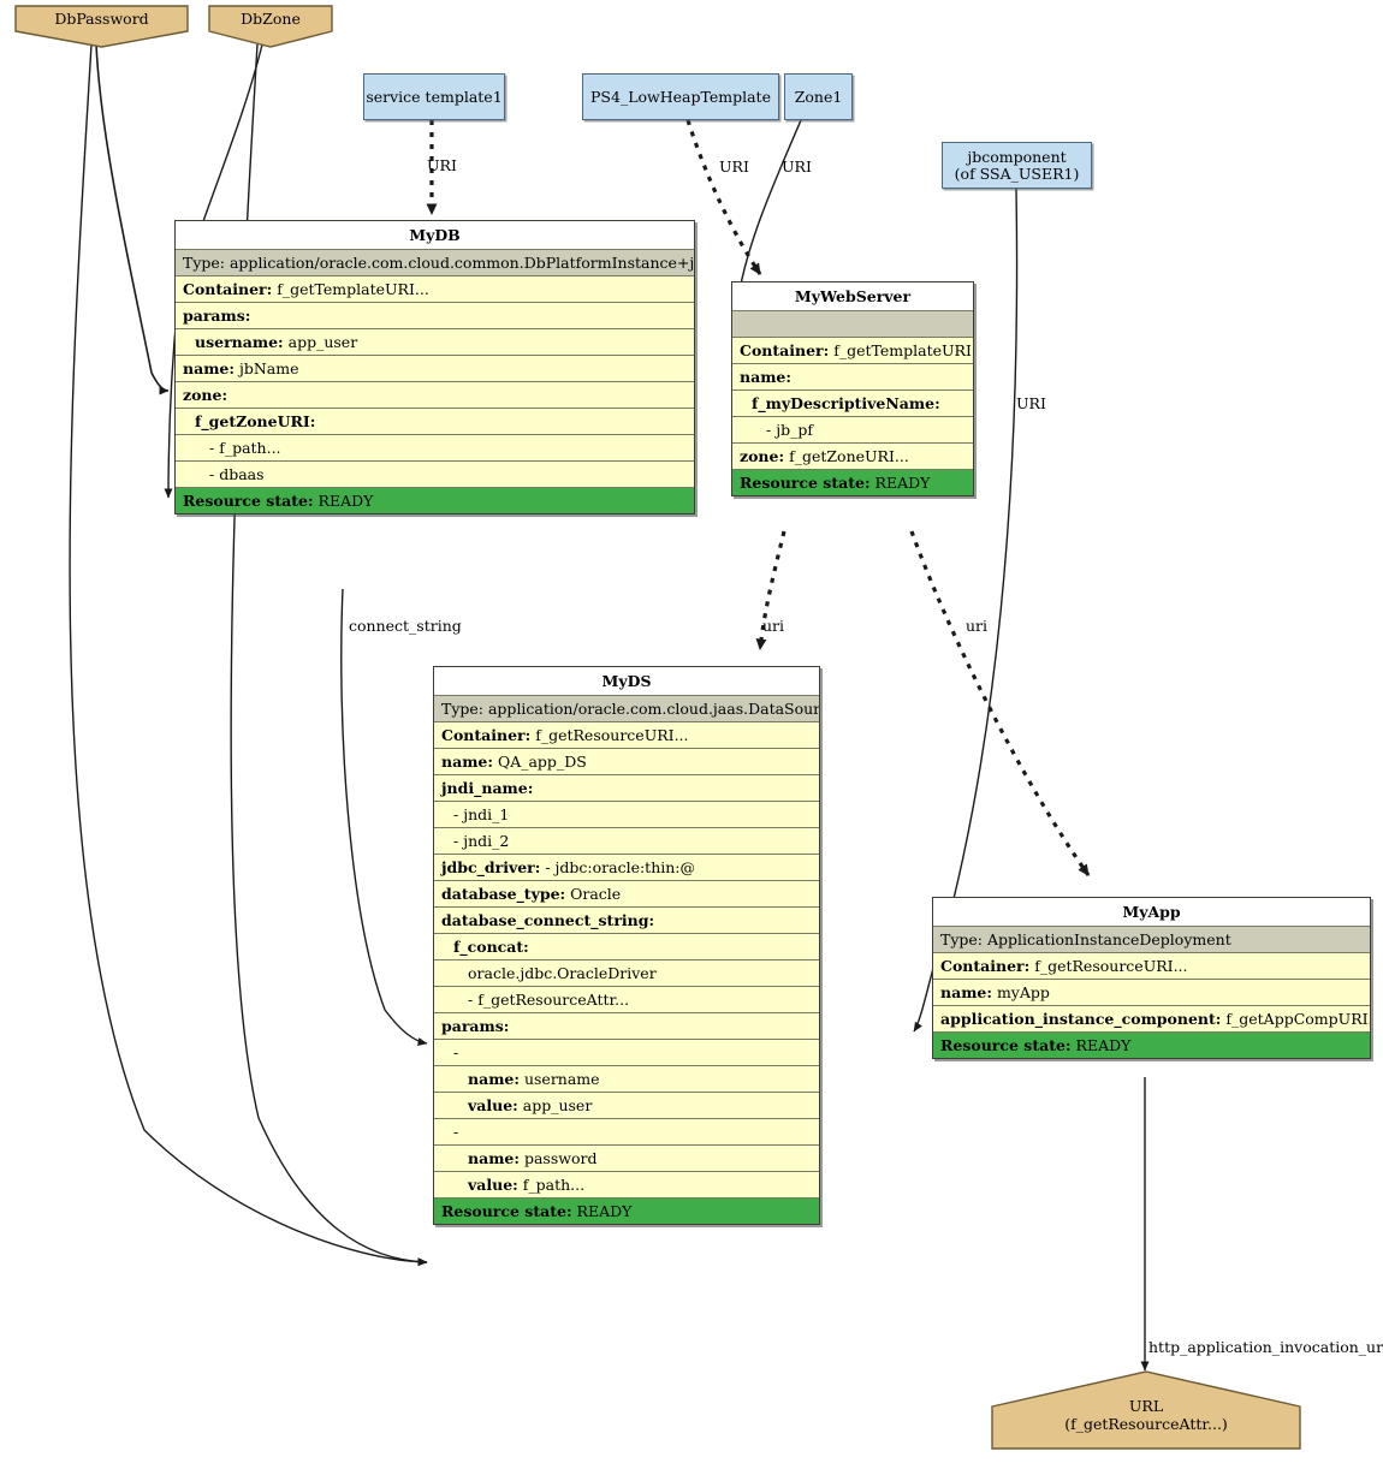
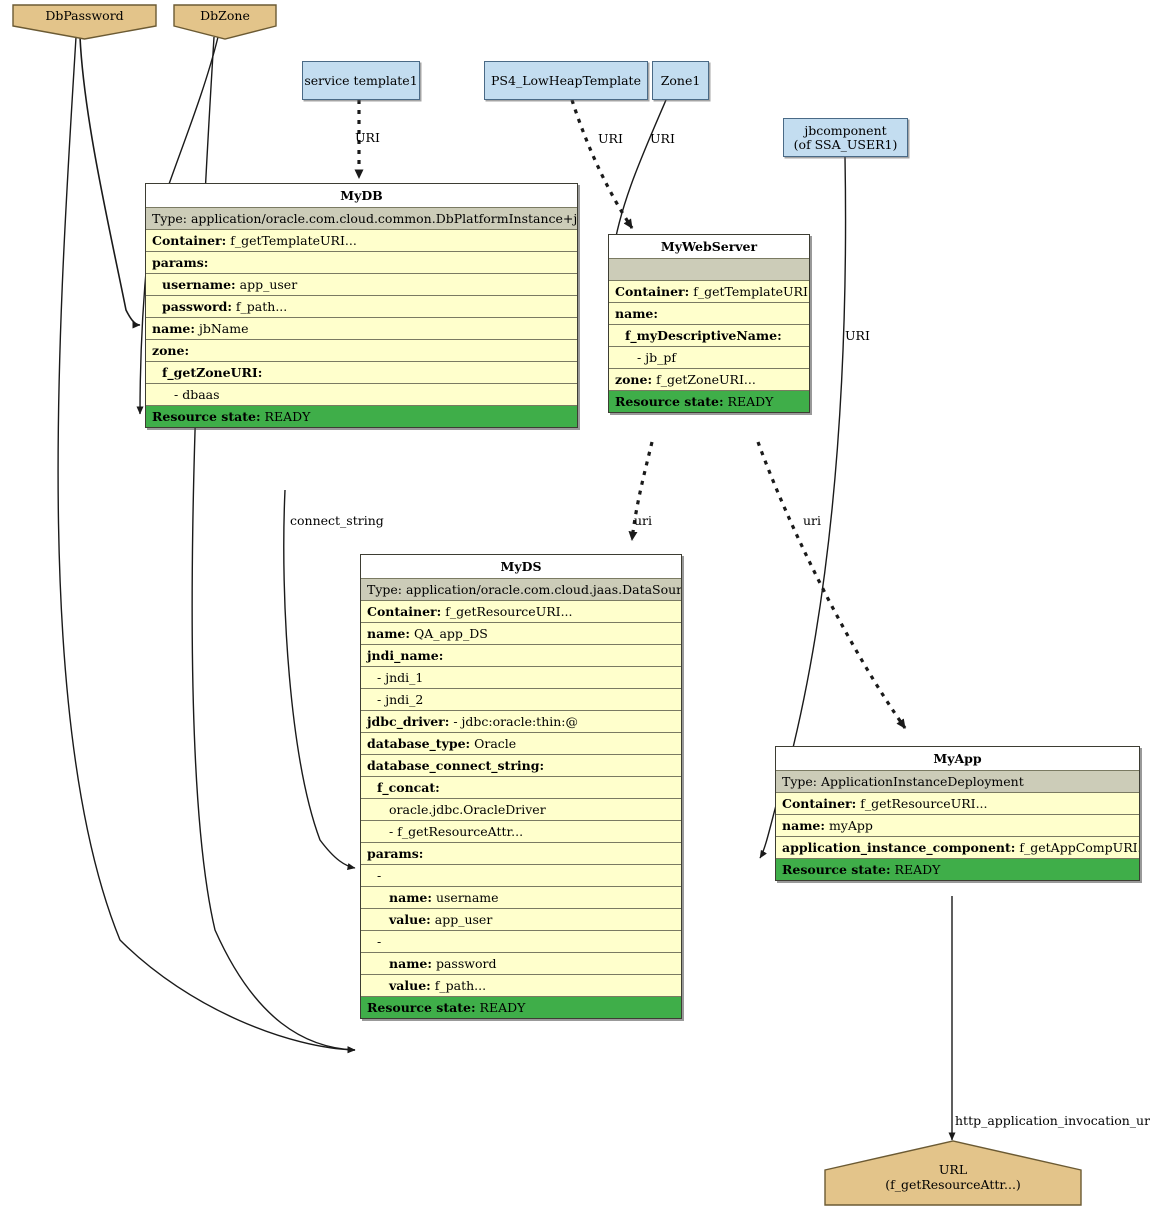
  DbPassword
  DbZone
  URL
  (f_getResourceAttr...)
  service template1
  PS4_LowHeapTemplate
  Zone1
  jbcomponent
  (of SSA_USER1)
  MyDB
  Type: application/oracle.com.cloud.common.DbPlatformInstance+j
  Container: f_getTemplateURI...
  params:
  username: app_user
+ password: f_path...
  name: jbName
  zone:
  f_getZoneURI:
- - f_path...
  - dbaas
  Resource state: READY
  MyWebServer
  Container: f_getTemplateURI
  name:
  f_myDescriptiveName:
  - jb_pf
  zone: f_getZoneURI...
  Resource state: READY
  MyDS
  Type: application/oracle.com.cloud.jaas.DataSour
  Container: f_getResourceURI...
  name: QA_app_DS
  jndi_name:
  - jndi_1
  - jndi_2
  jdbc_driver: - jdbc:oracle:thin:@
  database_type: Oracle
  database_connect_string:
  f_concat:
  oracle.jdbc.OracleDriver
  - f_getResourceAttr...
  params:
  -
  name: username
  value: app_user
  -
  name: password
  value: f_path...
  Resource state: READY
  MyApp
  Type: ApplicationInstanceDeployment
  Container: f_getResourceURI...
  name: myApp
  application_instance_component: f_getAppCompURI
  Resource state: READY
  URI
  URI
  URI
  URI
  connect_string
  uri
  uri
  http_application_invocation_ur
